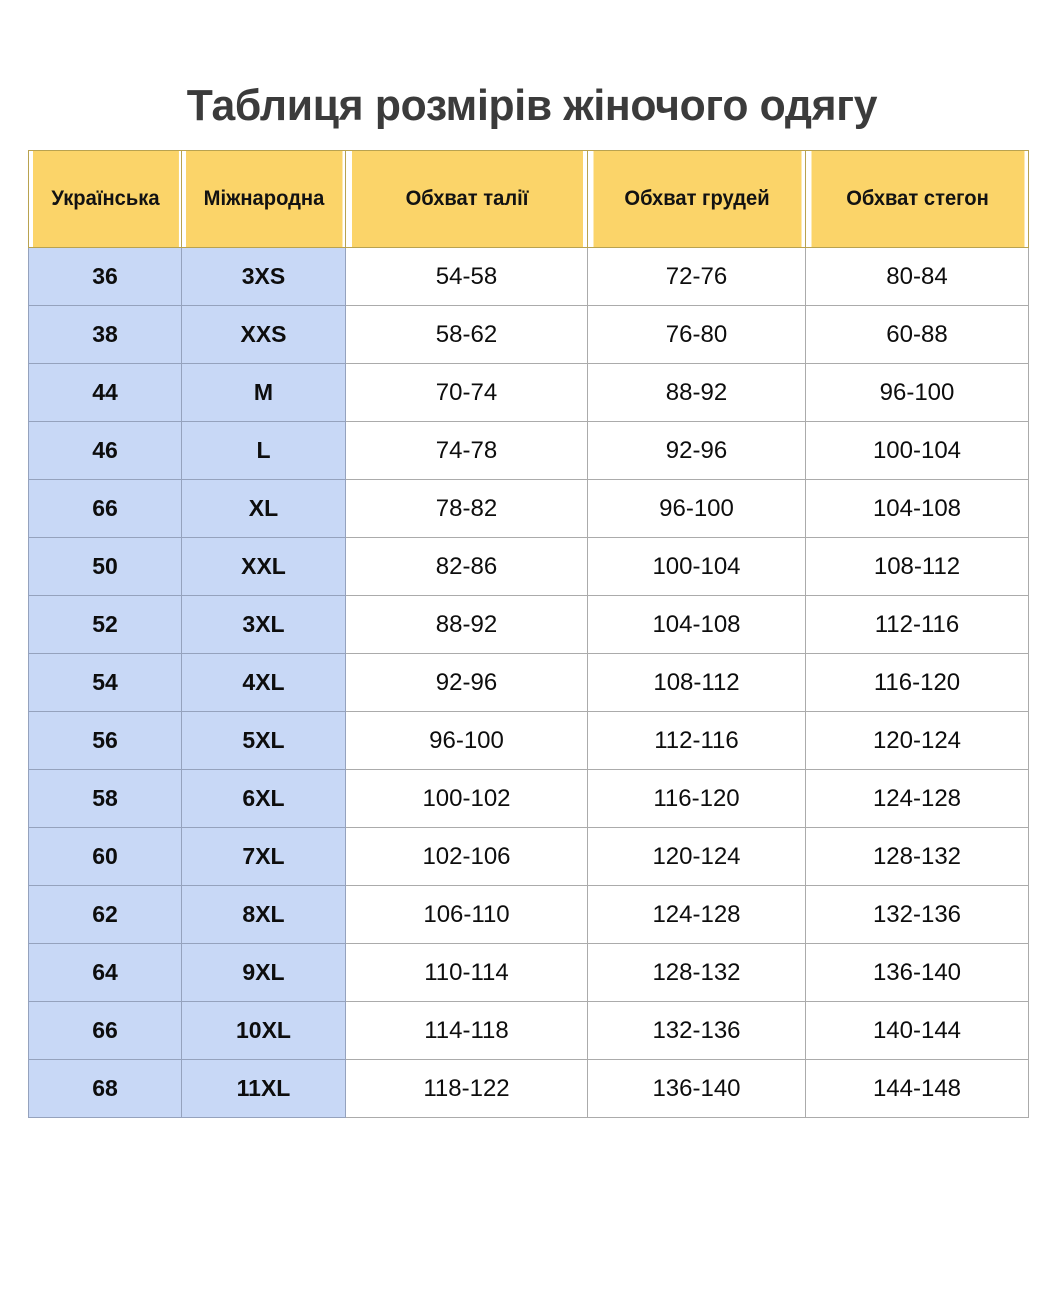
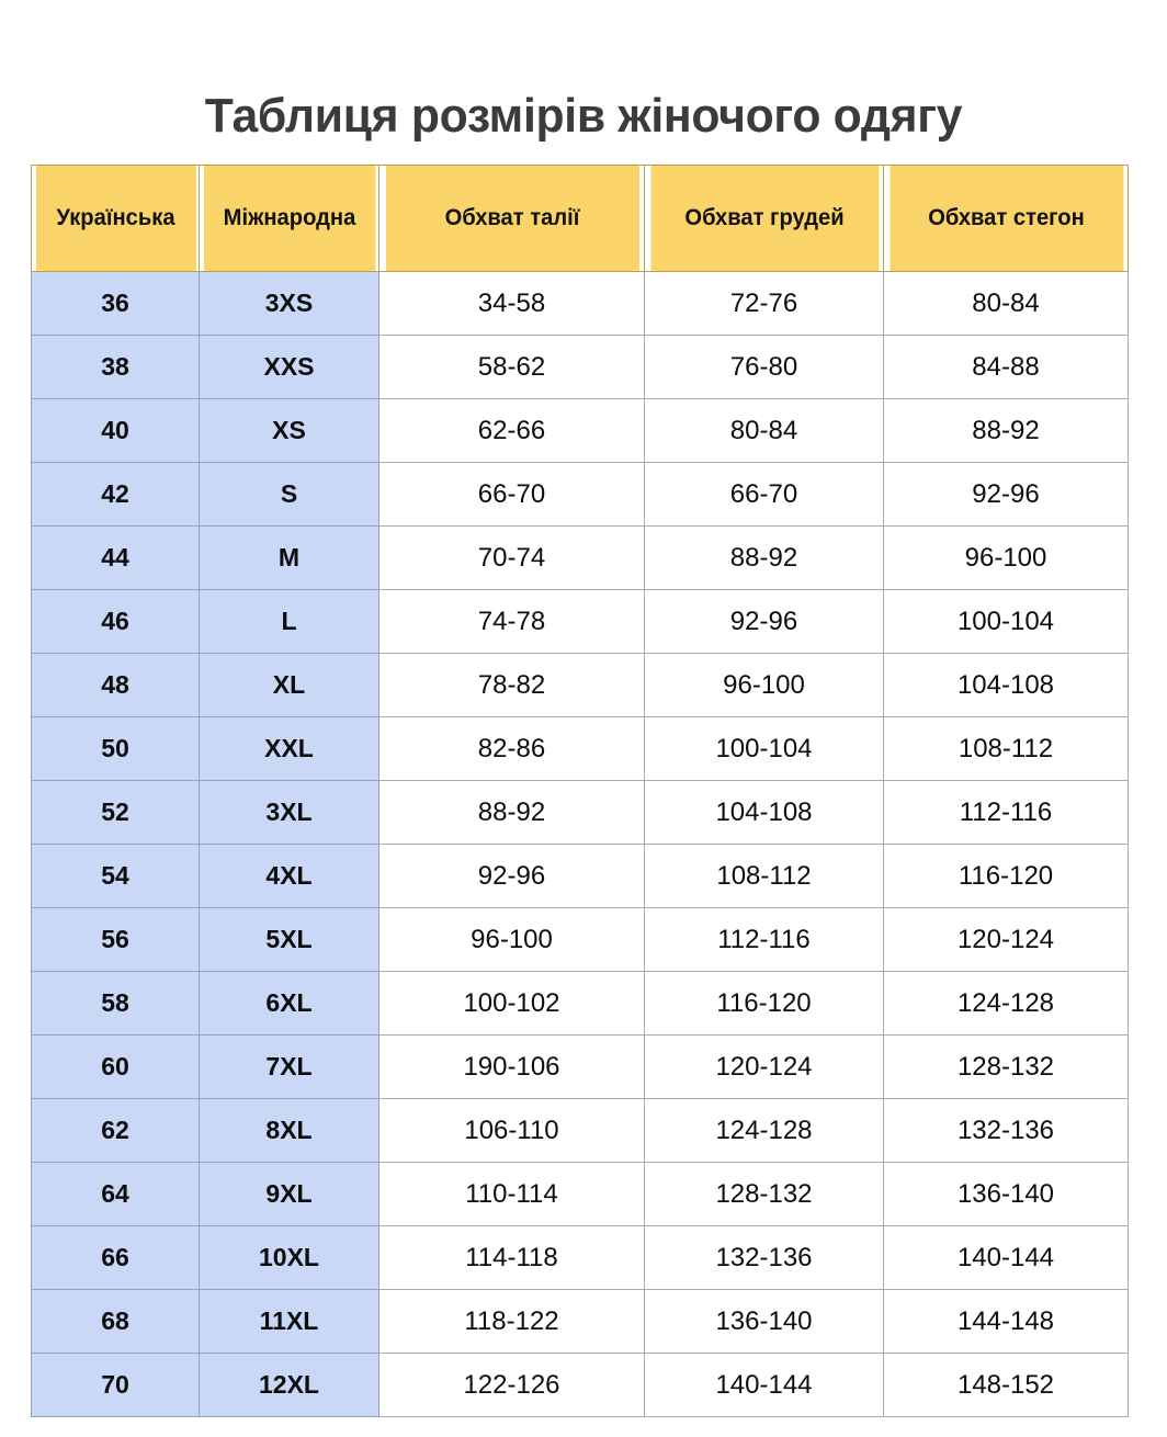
  Таблиця розмірів жіночого одягу
  Українська	Міжнародна	Обхват талії	Обхват грудей	Обхват стегон
- 36	3XS	54-58	72-76	80-84
+ 36	3XS	34-58	72-76	80-84
- 38	XXS	58-62	76-80	60-88
+ 38	XXS	58-62	76-80	84-88
+ 40	XS	62-66	80-84	88-92
+ 42	S	66-70	66-70	92-96
  44	M	70-74	88-92	96-100
  46	L	74-78	92-96	100-104
- 66	XL	78-82	96-100	104-108
+ 48	XL	78-82	96-100	104-108
  50	XXL	82-86	100-104	108-112
  52	3XL	88-92	104-108	112-116
  54	4XL	92-96	108-112	116-120
  56	5XL	96-100	112-116	120-124
  58	6XL	100-102	116-120	124-128
- 60	7XL	102-106	120-124	128-132
+ 60	7XL	190-106	120-124	128-132
  62	8XL	106-110	124-128	132-136
  64	9XL	110-114	128-132	136-140
  66	10XL	114-118	132-136	140-144
  68	11XL	118-122	136-140	144-148
+ 70	12XL	122-126	140-144	148-152
